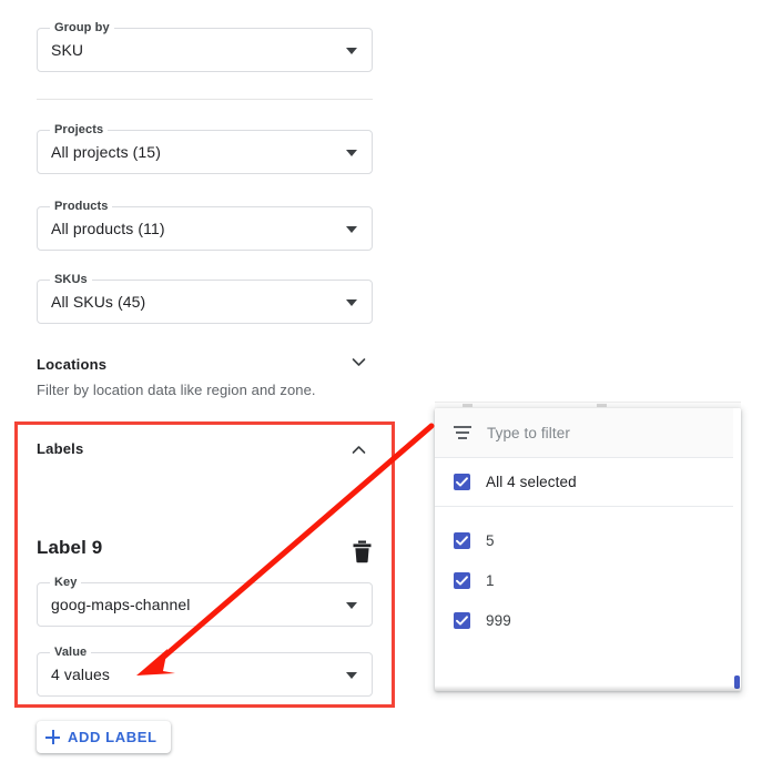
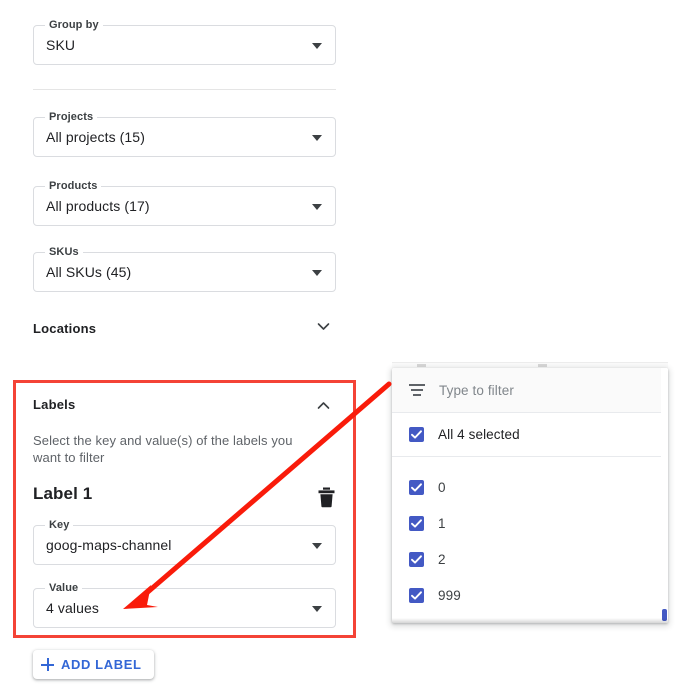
  Group by
  SKU
  Projects
  All projects (15)
  Products
- All products (11)
+ All products (17)
  SKUs
  All SKUs (45)
  Locations
- Filter by location data like region and zone.
  Labels
+ Select the key and value(s) of the labels you want to filter
- Label 9
+ Label 1
  Key
  goog-maps-channel
  Value
  4 values
  ADD LABEL
  Type to filter
  All 4 selected
- 5
+ 0
  1
+ 2
  999
